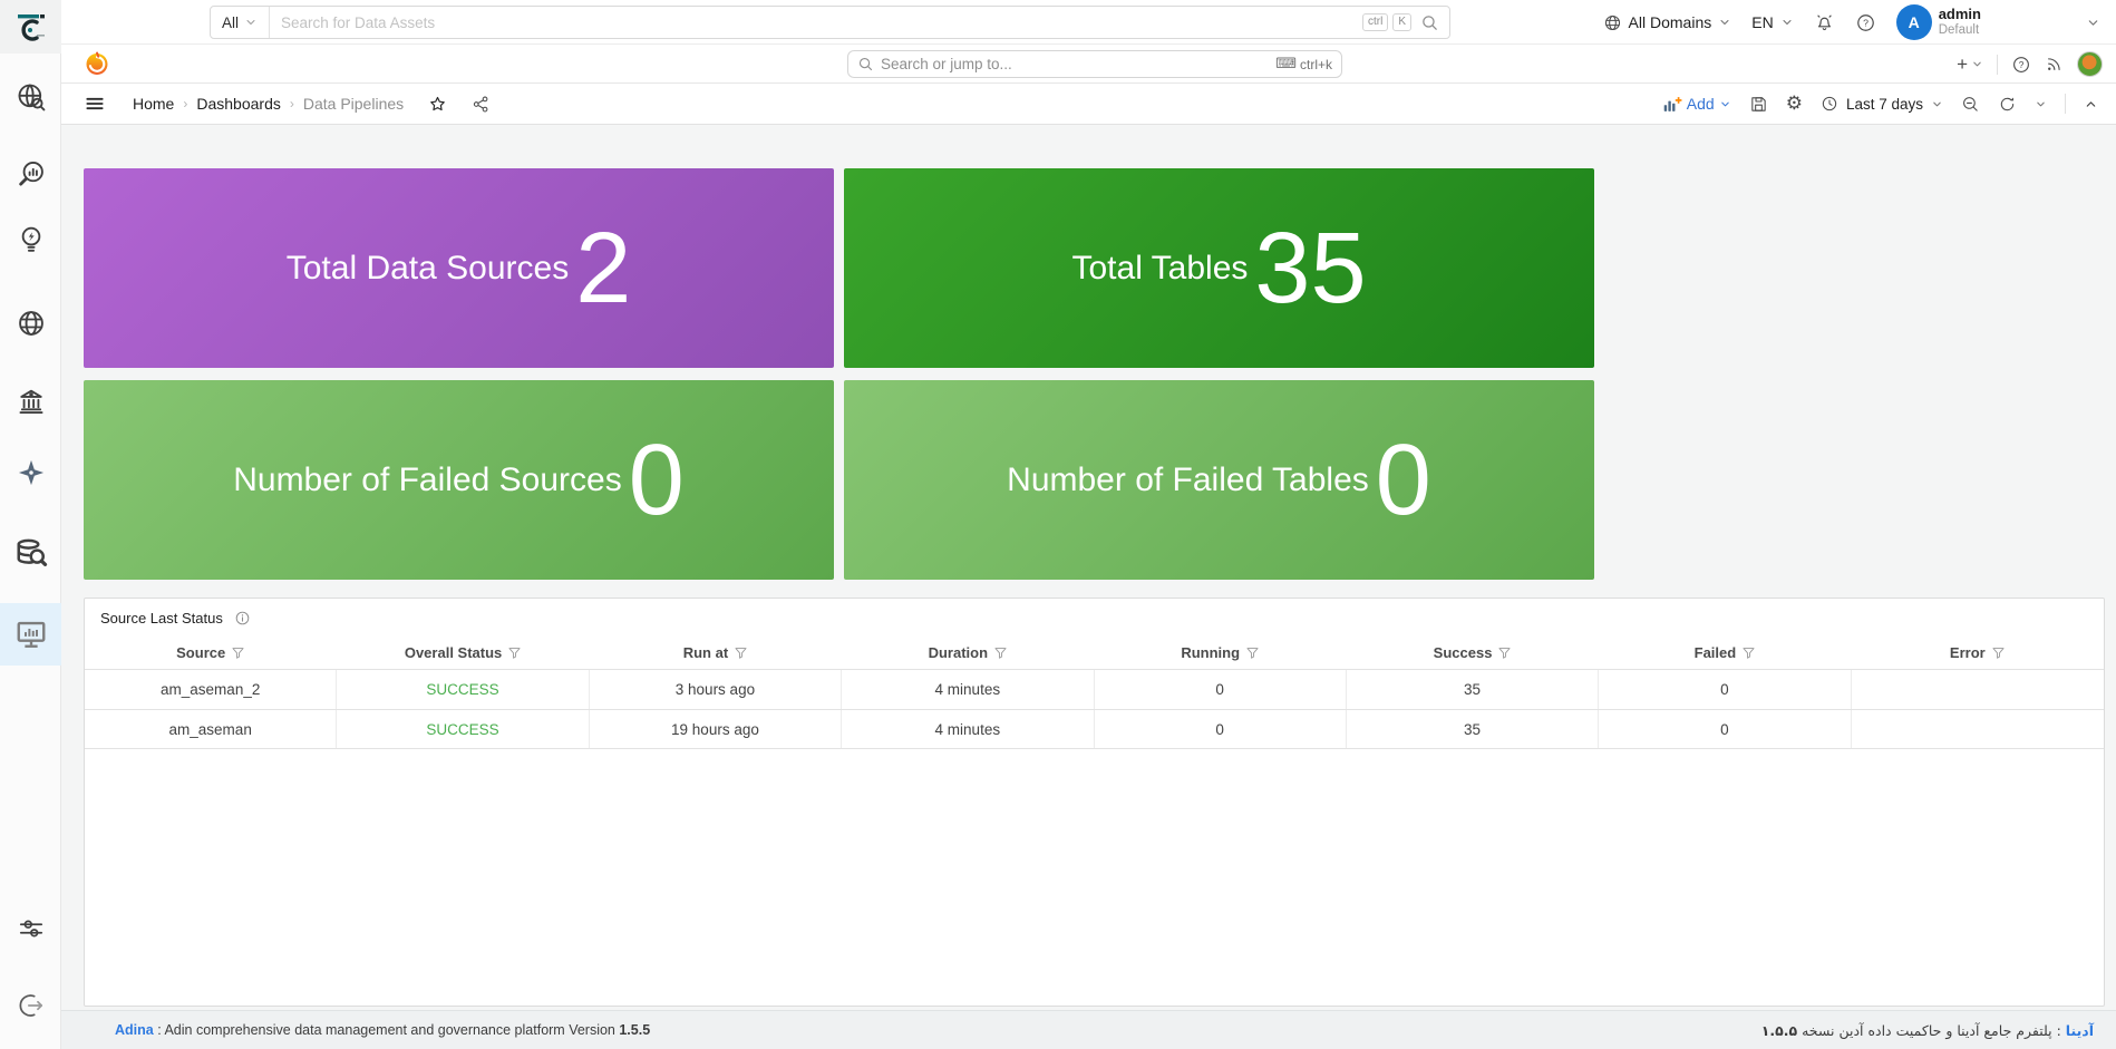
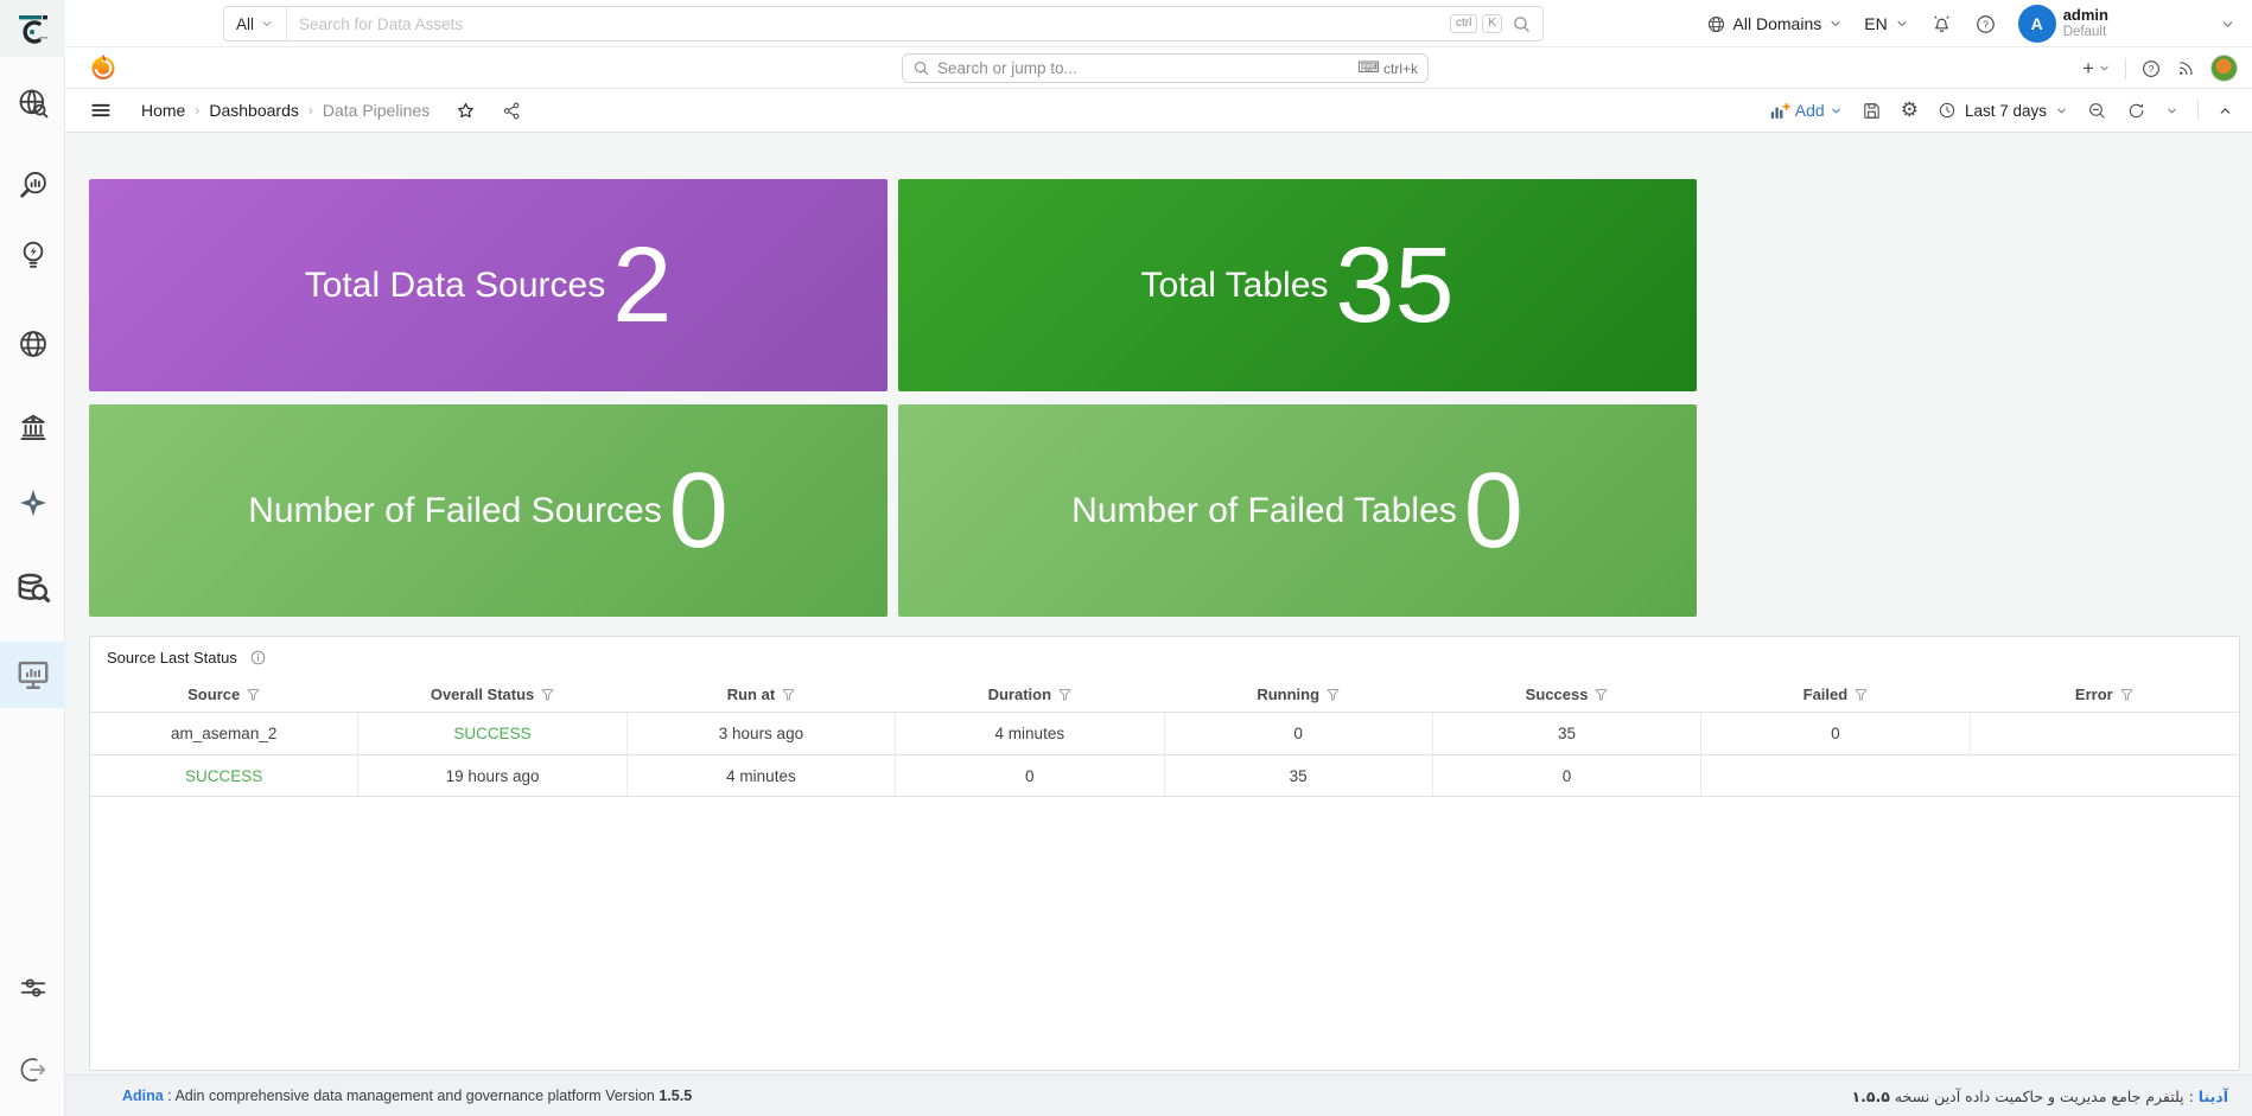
  All
  Search for Data Assets
  ctrl
  K
  All Domains
  EN
  ?
  A
  admin
  Default
  Search or jump to...
  ⌨
  ctrl+k
  +
  ?
  Home
  ›
  Dashboards
  ›
  Data Pipelines
  Add
  ⚙
  Last 7 days
  Total Data Sources
  2
  Total Tables
  35
  Number of Failed Sources
  0
  Number of Failed Tables
  0
  Source Last Status
  Source
  Overall Status
  Run at
  Duration
  Running
  Success
  Failed
  Error
  am_aseman_2
  SUCCESS
  3 hours ago
  4 minutes
  0
  35
  0
- am_aseman
  SUCCESS
  19 hours ago
  4 minutes
  0
  35
  0
  Adina : Adin comprehensive data management and governance platform Version 1.5.5
- آدینا : پلتفرم جامع آدینا و حاکمیت داده آدین نسخه ۱.۵.۵
+ آدینا : پلتفرم جامع مدیریت و حاکمیت داده آدین نسخه ۱.۵.۵
